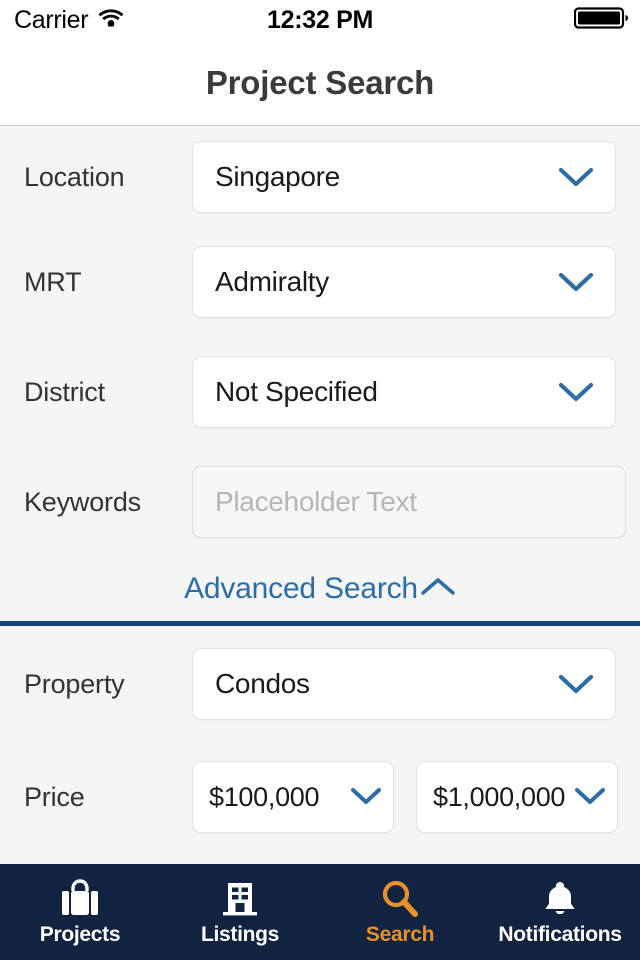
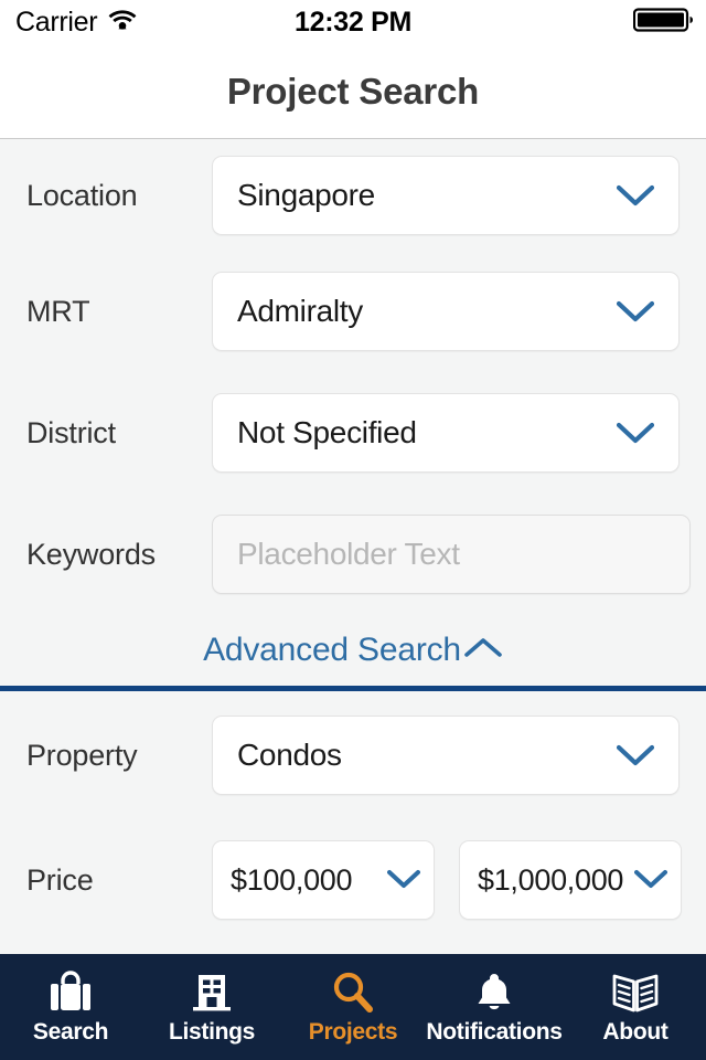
  Carrier
  12:32 PM
  Project Search
  Location
  Singapore
  MRT
  Admiralty
  District
  Not Specified
  Keywords
  Placeholder Text
  Advanced Search
  Property
  Condos
  Price
  $100,000
  $1,000,000
- Projects
+ Search
  Listings
- Search
+ Projects
  Notifications
+ About
